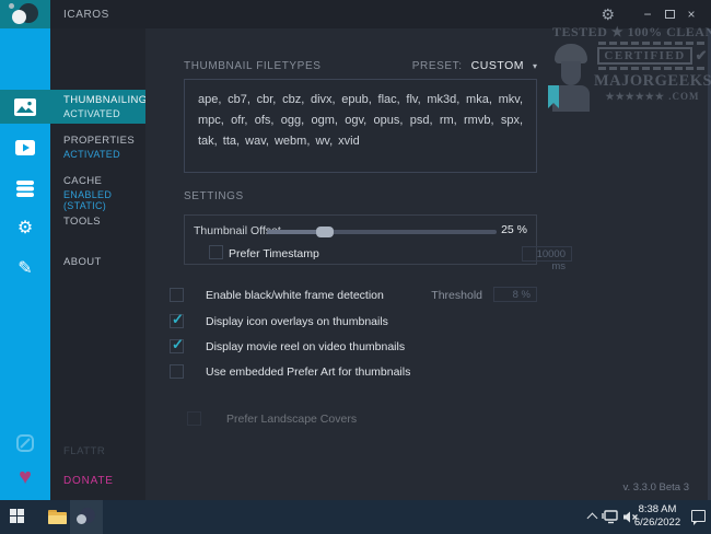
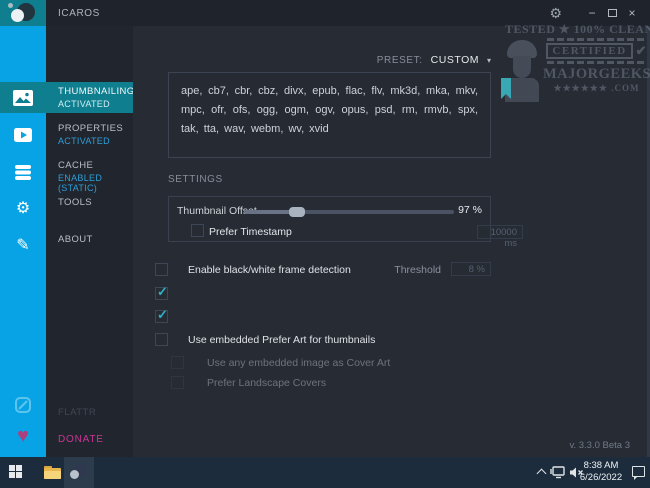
  ⚙
  ✎
  ♥
  ICAROS
  ⚙
  −
  ×
  THUMBNAILING
  ACTIVATED
  PROPERTIES
  ACTIVATED
  CACHE
  ENABLED (STATIC)
  TOOLS
  ABOUT
  FLATTR
  DONATE
- THUMBNAIL FILETYPES
  PRESET:
  CUSTOM
  ▾
  ape, cb7, cbr, cbz, divx, epub, flac, flv, mk3d, mka, mkv, mpc, ofr, ofs, ogg, ogm, ogv, opus, psd, rm, rmvb, spx, tak, tta, wav, webm, wv, xvid
  SETTINGS
  Thumbnail Off
- 25 %
+ 97 %
  Prefer Timestamp
  10000 ms
  Enable black/white frame detection
  Threshold
  8 %
  ✓
- Display icon overlays on thumbnails
  ✓
- Display movie reel on video thumbnails
  Use embedded Prefer Art for thumbnails
+ Use any embedded image as Cover Art
  Prefer Landscape Covers
  v. 3.3.0 Beta 3
  TESTED ★ 100% CLEAN
  CERTIFIED
  ✔
  MAJORGEEKS
  ★★★★★★ .COM
  8:38 AM
  6/26/2022
